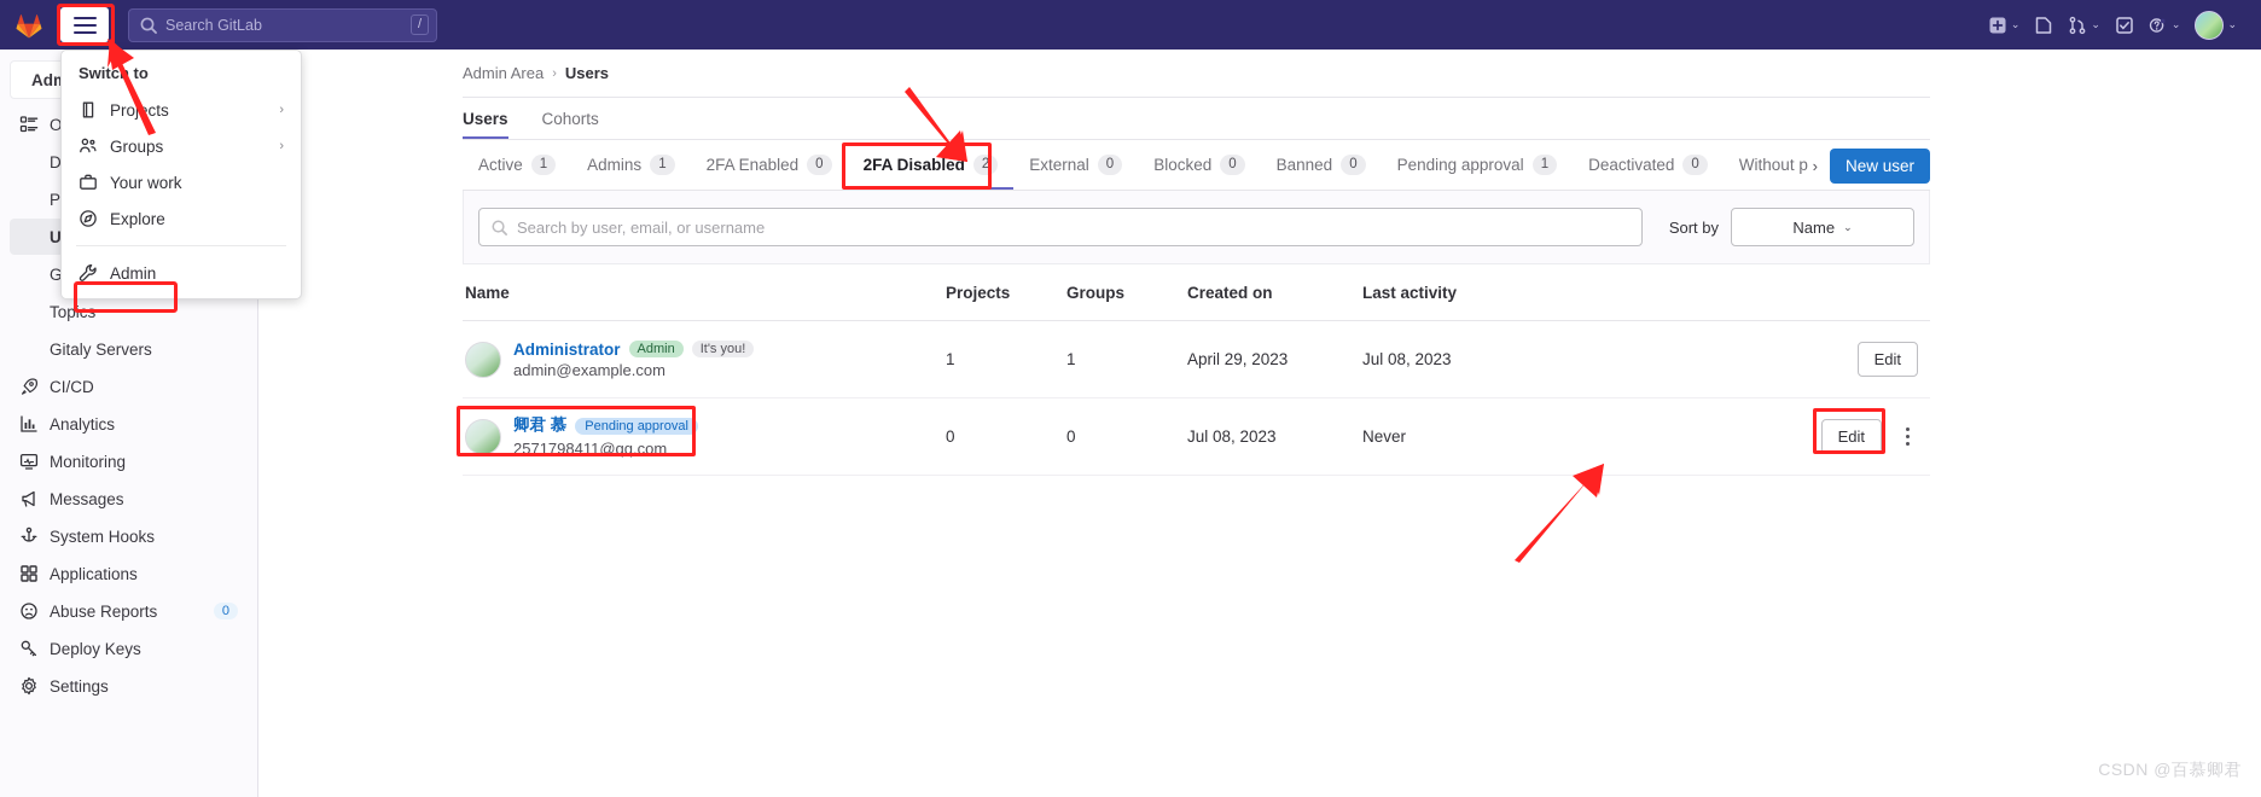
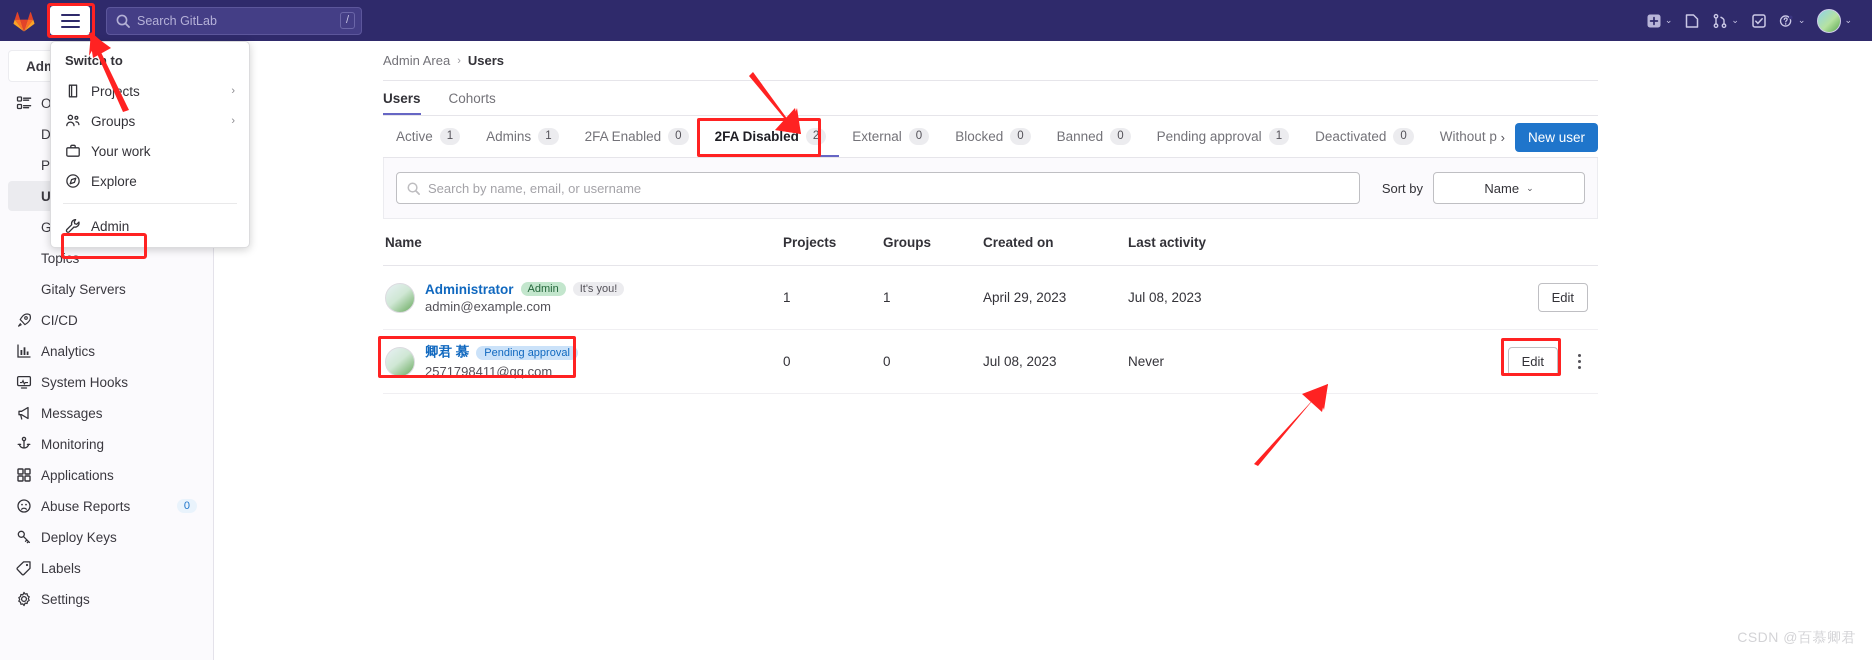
  Search GitLab
  /
  ⌄
  ⌄
  ⌄
  ⌄
  Topics
  Gitaly Servers
  CI/CD
  Analytics
- Monitoring
+ System Hooks
  Messages
- System Hooks
+ Monitoring
  Applications
  Abuse Reports
  0
  Deploy Keys
+ Labels
  Settings
  Switc to
  Projcts
  ›
  Groups
  ›
  Your work
  Explore
  Admin
  Admin Area
  ›
  Users
  Users
  Cohorts
  Active
  1
  Admins
  1
  2FA Enabled
  0
  2FA Disabled
  2
  External
  0
  Blocked
  0
  Banned
  0
  Pending approval
  1
  Deactivated
  0
  Without p
  ›
  New user
- Search by user, email, or username
+ Search by name, email, or username
  Sort by
  Name
  ⌄
  Name
  Projects
  Groups
  Created on
  Last activity
  Administrator
  Admin
  It's you!
  admin@example.com
  1
  1
  April 29, 2023
  Jul 08, 2023
  Edit
  卿君 慕
  Pending approval
  2571798411@qq.com
  0
  0
  Jul 08, 2023
  Never
  Edit
  CSDN @百慕卿君
